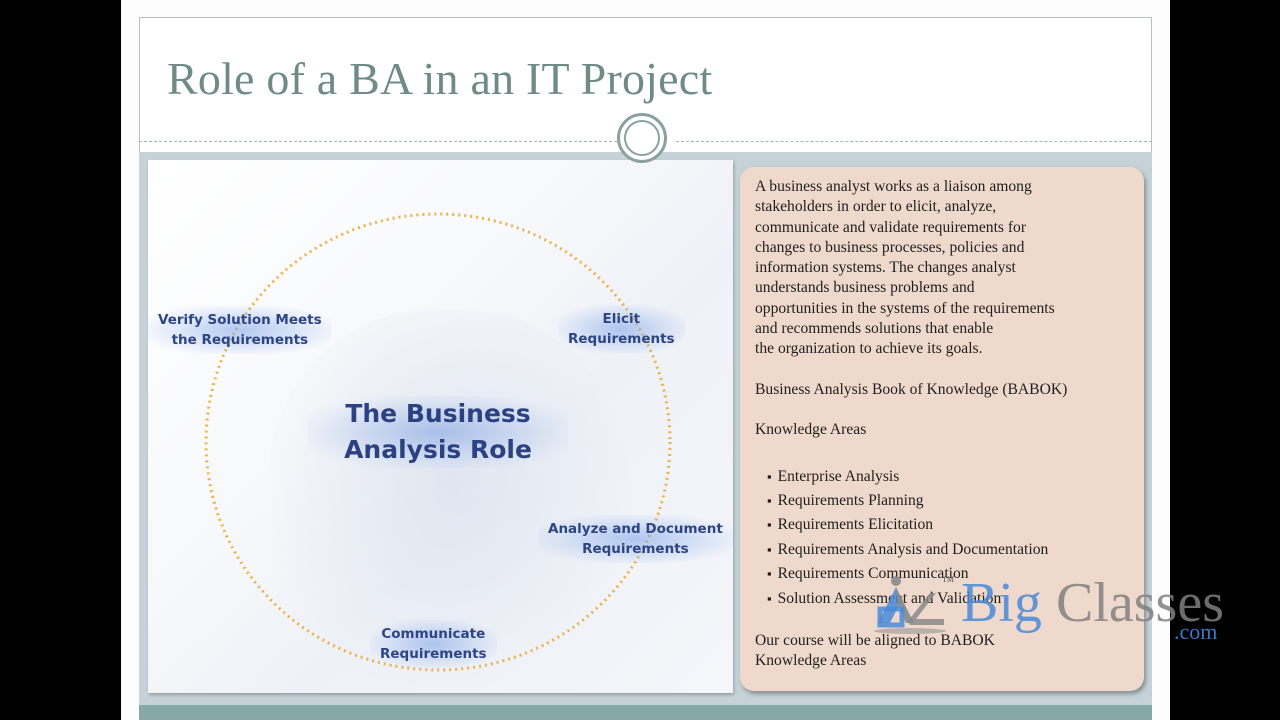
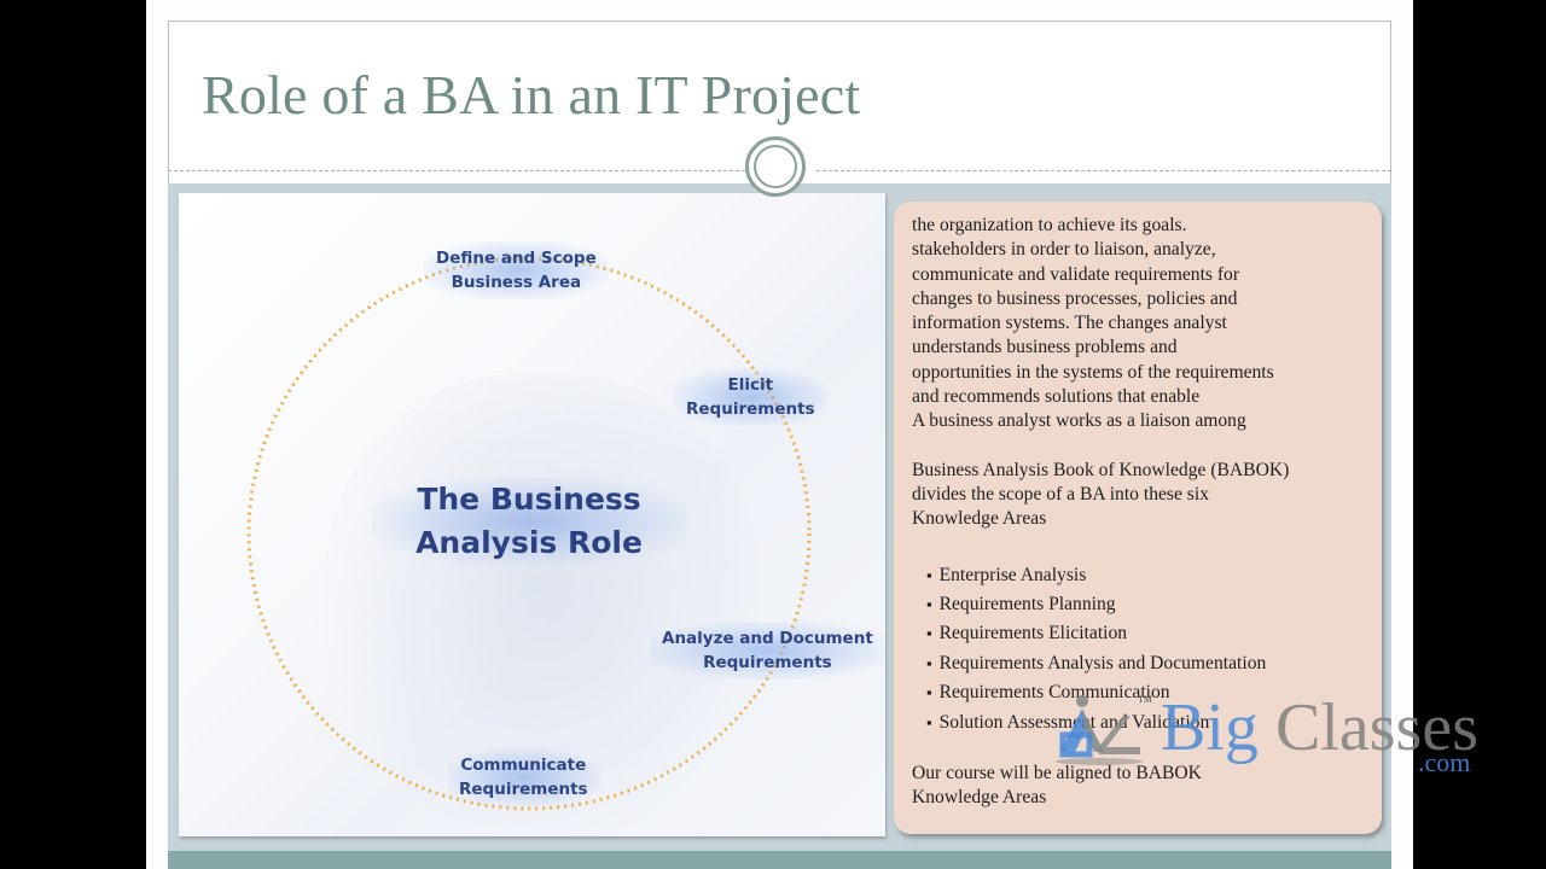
  Role of a BA in an IT Project
+ Define and Scope
+ Business Area
  Elicit
  Requirements
  Analyze and Document
  Requirements
  Communicate
  Requirements
- Verify Solution Meets
- the Requirements
  The Business
  Analysis Role
- A business analyst works as a liaison among
+ the organization to achieve its goals.
- stakeholders in order to elicit, analyze,
+ stakeholders in order to liaison, analyze,
  communicate and validate requirements for
  changes to business processes, policies and
  information systems. The changes analyst
  understands business problems and
  opportunities in the systems of the requirements
  and recommends solutions that enable
- the organization to achieve its goals.
+ A business analyst works as a liaison among
  Business Analysis Book of Knowledge (BABOK)
+ divides the scope of a BA into these six
  Knowledge Areas
  Enterprise Analysis
  Requirements Planning
  Requirements Elicitation
  Requirements Analysis and Documentation
  Requirements Communication
  Solution Assessmet and Validation
  Our course will be aligned to BABOK
  Knowledge Areas
  TM
  Big
  Classes
  .com
